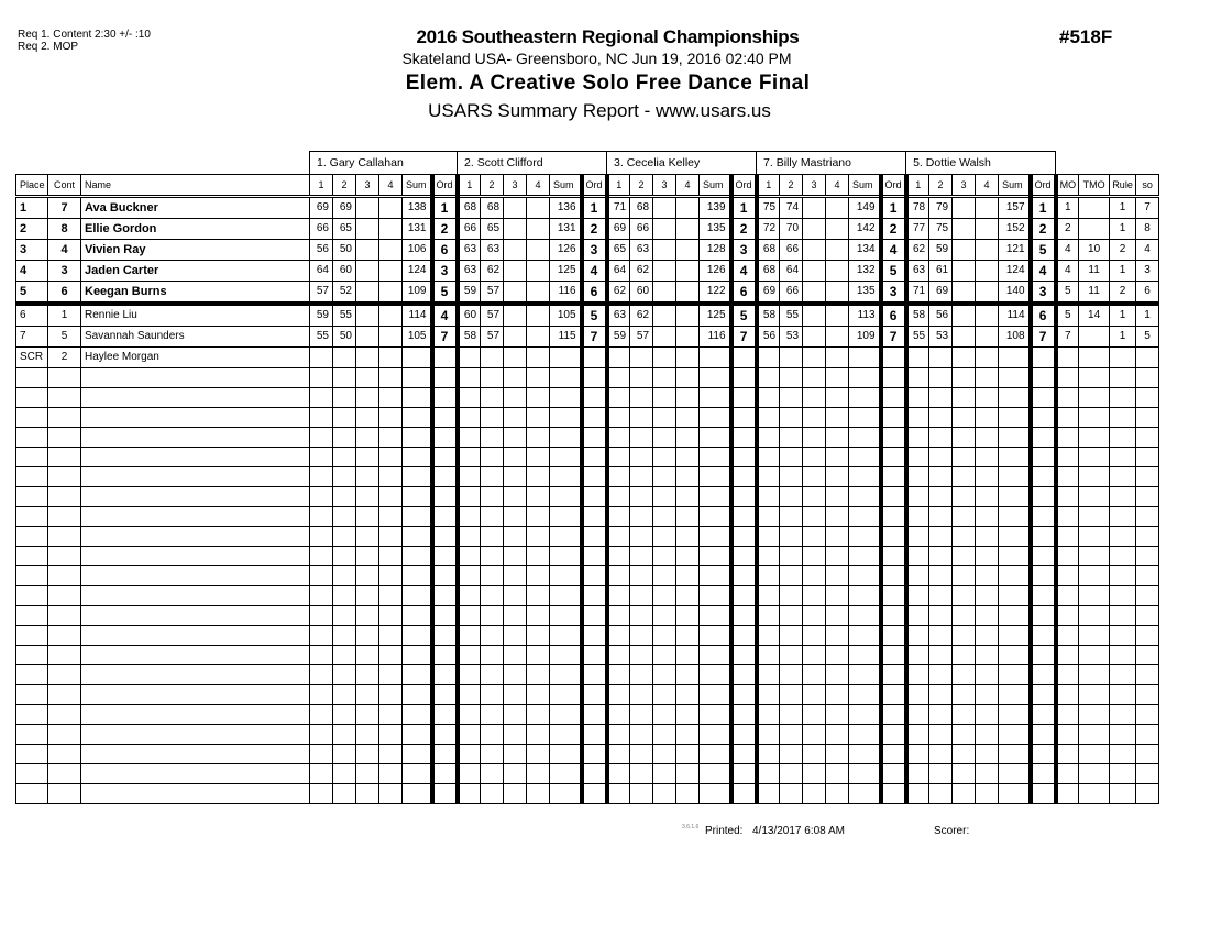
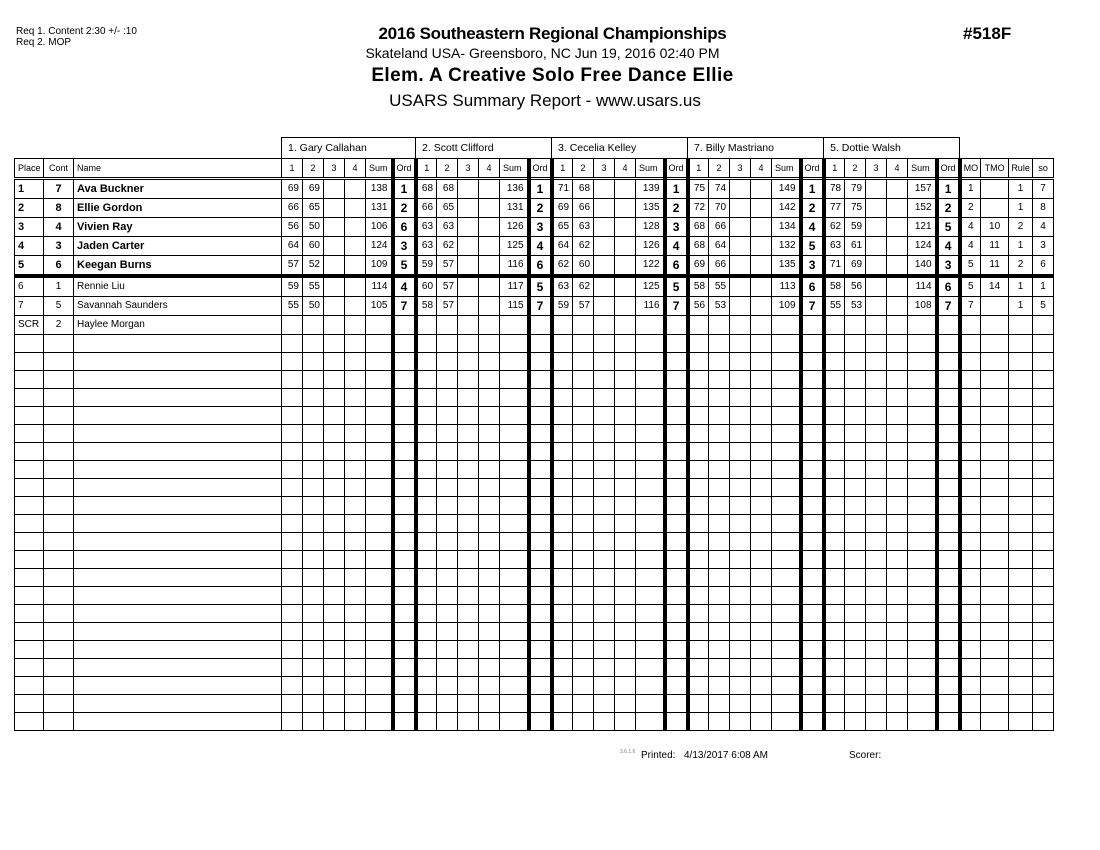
  Req 1. Content 2:30 +/- :10
  Req 2. MOP
  2016 Southeastern Regional Championships
  Skateland USA- Greensboro, NC Jun 19, 2016 02:40 PM
- Elem. A Creative Solo Free Dance Final
+ Elem. A Creative Solo Free Dance Ellie
  USARS Summary Report - www.usars.us
  #518F
  	1. Gary Callahan	2. Scott Clifford	3. Cecelia Kelley	7. Billy Mastriano	5. Dottie Walsh
  Place	Cont	Name	1	2	3	4	Sum	Ord	1	2	3	4	Sum	Ord	1	2	3	4	Sum	Ord	1	2	3	4	Sum	Ord	1	2	3	4	Sum	Ord	MO	TMO	Rule	so
  1	7	Ava Buckner	69	69			138	1	68	68			136	1	71	68			139	1	75	74			149	1	78	79			157	1	1		1	7
  2	8	Ellie Gordon	66	65			131	2	66	65			131	2	69	66			135	2	72	70			142	2	77	75			152	2	2		1	8
  3	4	Vivien Ray	56	50			106	6	63	63			126	3	65	63			128	3	68	66			134	4	62	59			121	5	4	10	2	4
  4	3	Jaden Carter	64	60			124	3	63	62			125	4	64	62			126	4	68	64			132	5	63	61			124	4	4	11	1	3
  5	6	Keegan Burns	57	52			109	5	59	57			116	6	62	60			122	6	69	66			135	3	71	69			140	3	5	11	2	6
- 6	1	Rennie Liu	59	55			114	4	60	57			105	5	63	62			125	5	58	55			113	6	58	56			114	6	5	14	1	1
+ 6	1	Rennie Liu	59	55			114	4	60	57			117	5	63	62			125	5	58	55			113	6	58	56			114	6	5	14	1	1
  7	5	Savannah Saunders	55	50			105	7	58	57			115	7	59	57			116	7	56	53			109	7	55	53			108	7	7		1	5
  SCR	2	Haylee Morgan
  Printed:
  4/13/2017 6:08 AM
  Scorer:
